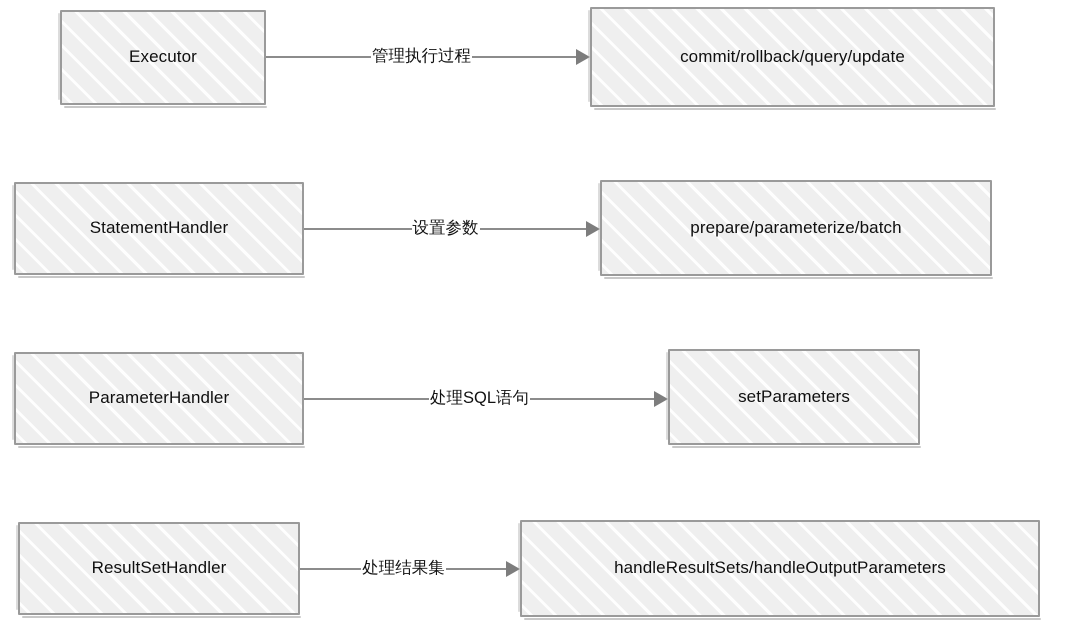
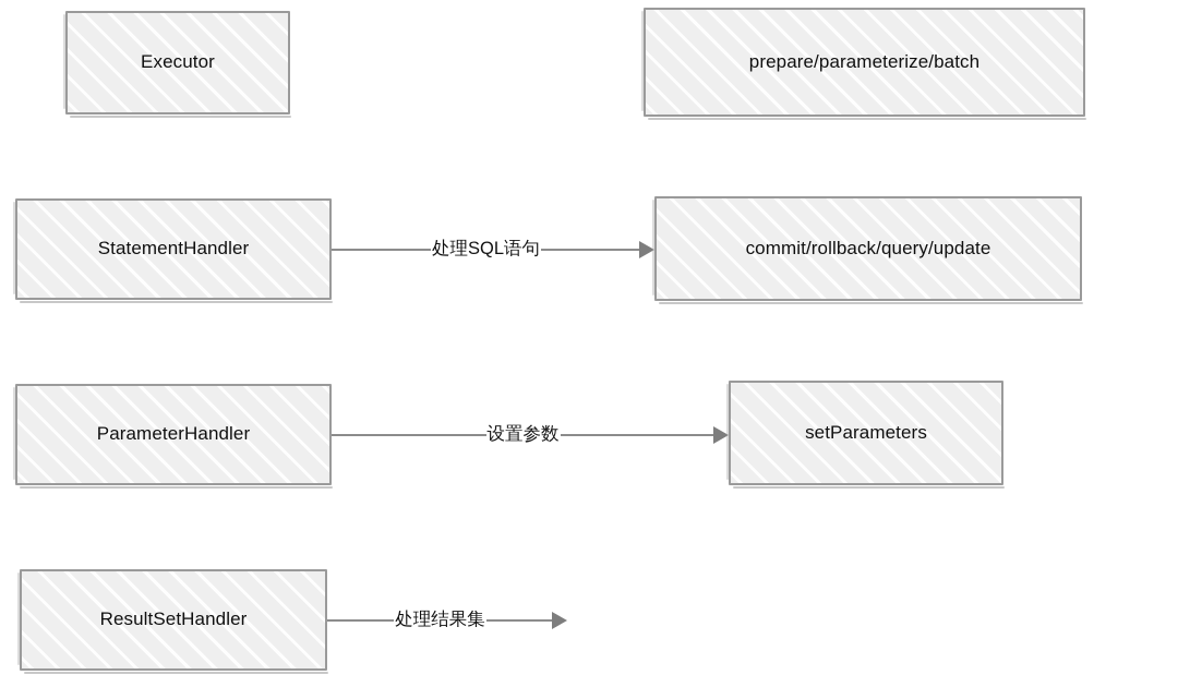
  Executor
- 管理执行过程
- commit/rollback/query/update
+ prepare/parameterize/batch
  StatementHandler
- 设置参数
+ 处理SQL语句
- prepare/parameterize/batch
+ commit/rollback/query/update
  ParameterHandler
- 处理SQL语句
+ 设置参数
  setParameters
  ResultSetHandler
  处理结果集
- handleResultSets/handleOutputParameters
